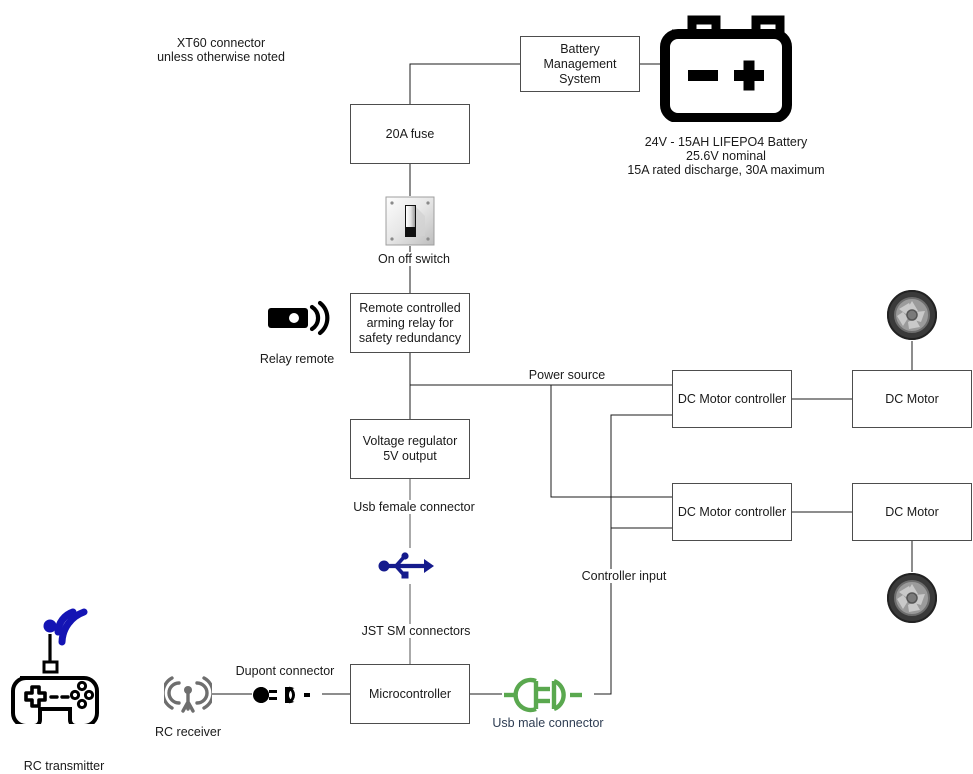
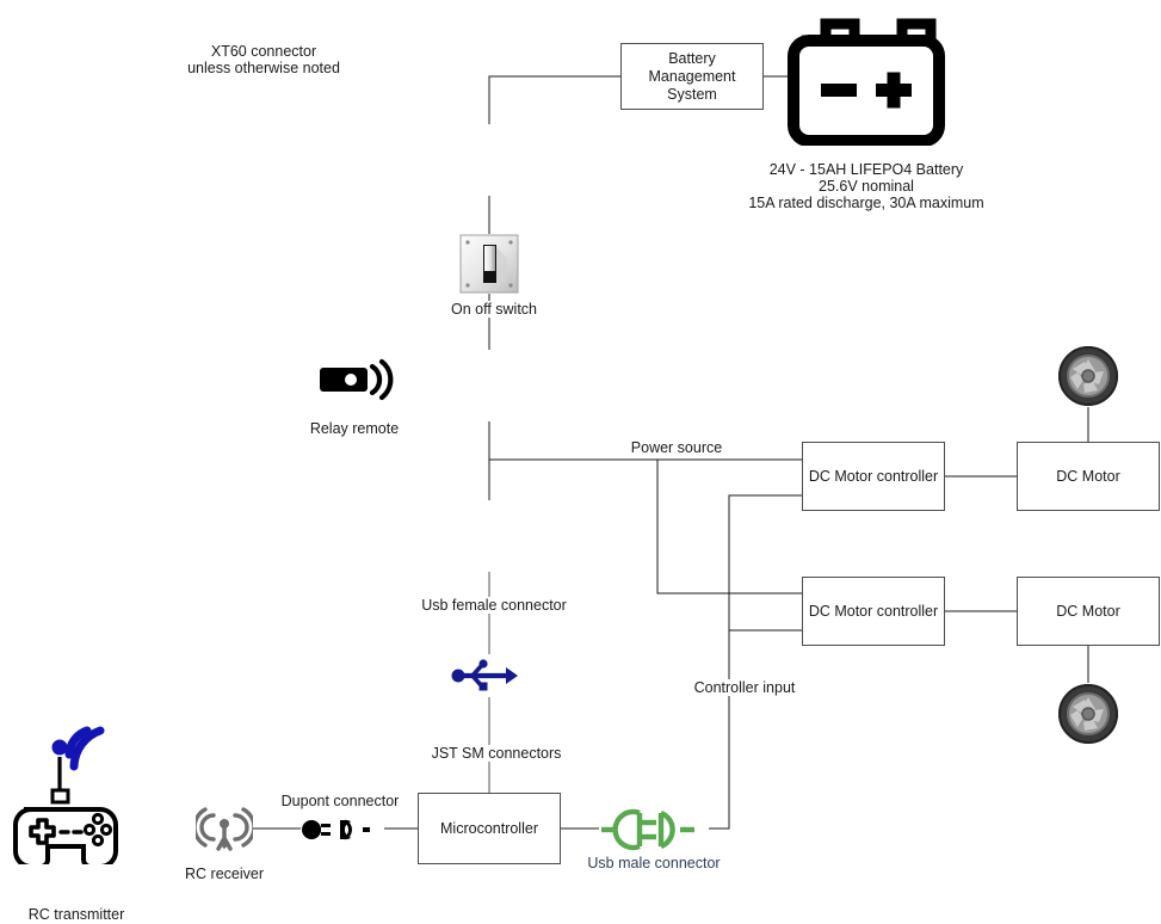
  Battery
  Management
  System
- 20A fuse
- Remote controlled
- arming relay for
- safety redundancy
- Voltage regulator
- 5V output
  Microcontroller
  DC Motor controller
  DC Motor controller
  DC Motor
  DC Motor
  XT60 connector
  unless otherwise noted
  24V - 15AH LIFEPO4 Battery
  25.6V nominal
  15A rated discharge, 30A maximum
  On off switch
  Relay remote
  RC transmitter
  RC receiver
  Power source
  Controller input
  Usb female connector
  JST SM connectors
  Dupont connector
  Usb male connector
